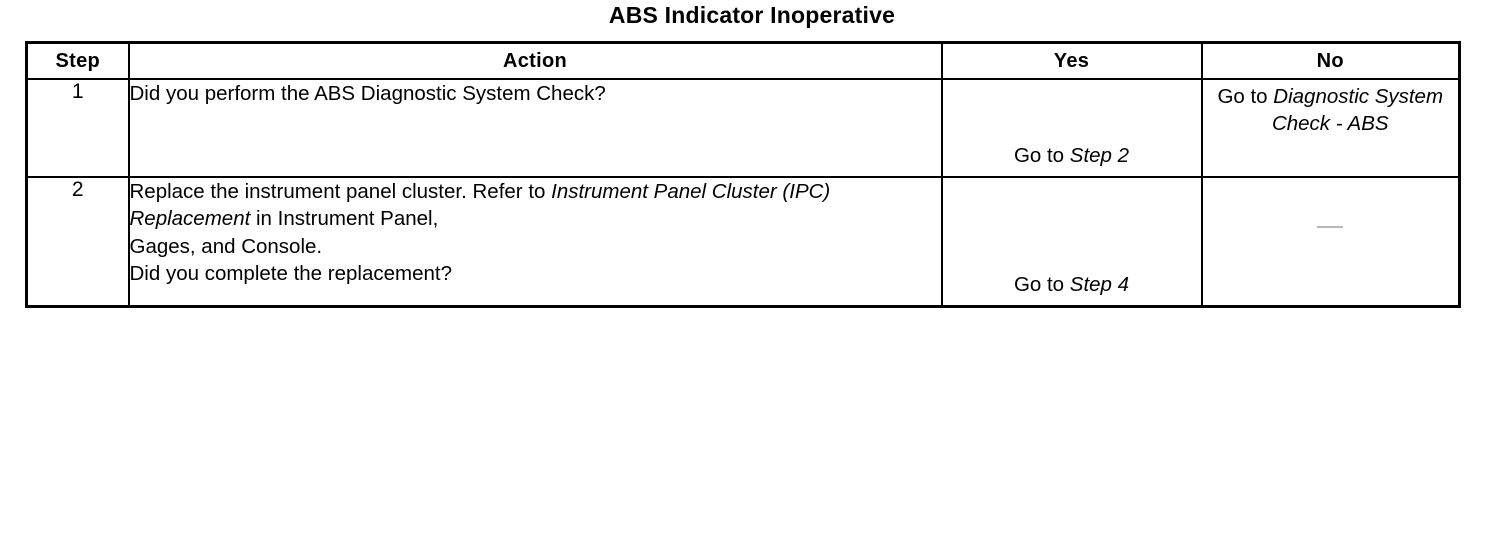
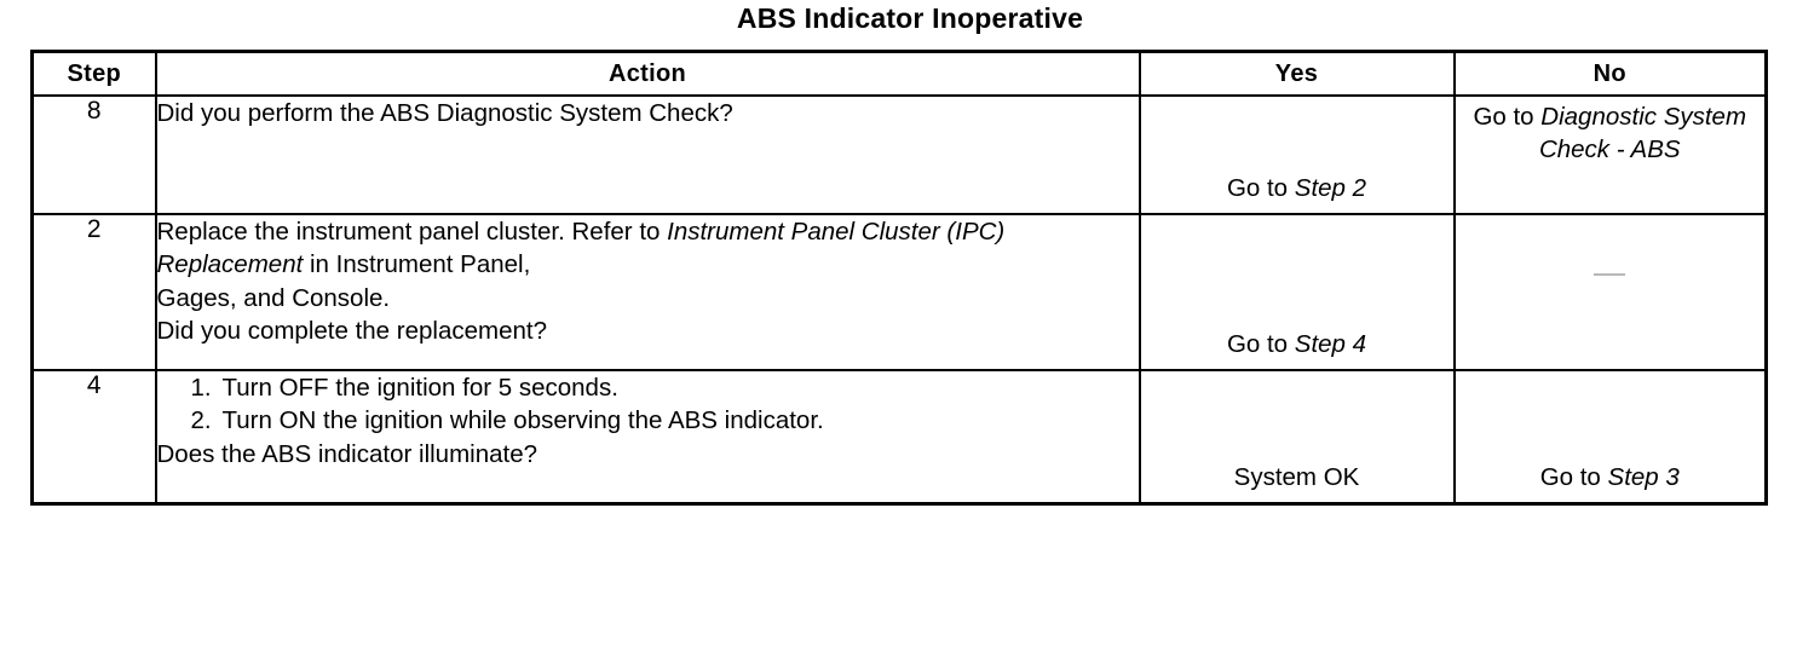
  ABS Indicator Inoperative
  Step	Action	Yes	No
- 1	Did you perform the ABS Diagnostic System Check?	Go to Step 2	Go to Diagnostic System Check - ABS
+ 8	Did you perform the ABS Diagnostic System Check?	Go to Step 2	Go to Diagnostic System Check - ABS
  2	Replace the instrument panel cluster. Refer to Instrument Panel Cluster (IPC) Replacement in Instrument Panel,Gages, and Console.Did you complete the replacement?	Go to Step 4
+ 4	1. Turn OFF the ignition for 5 seconds.2. Turn ON the ignition while observing the ABS indicator.Does the ABS indicator illuminate?	System OK	Go to Step 3
